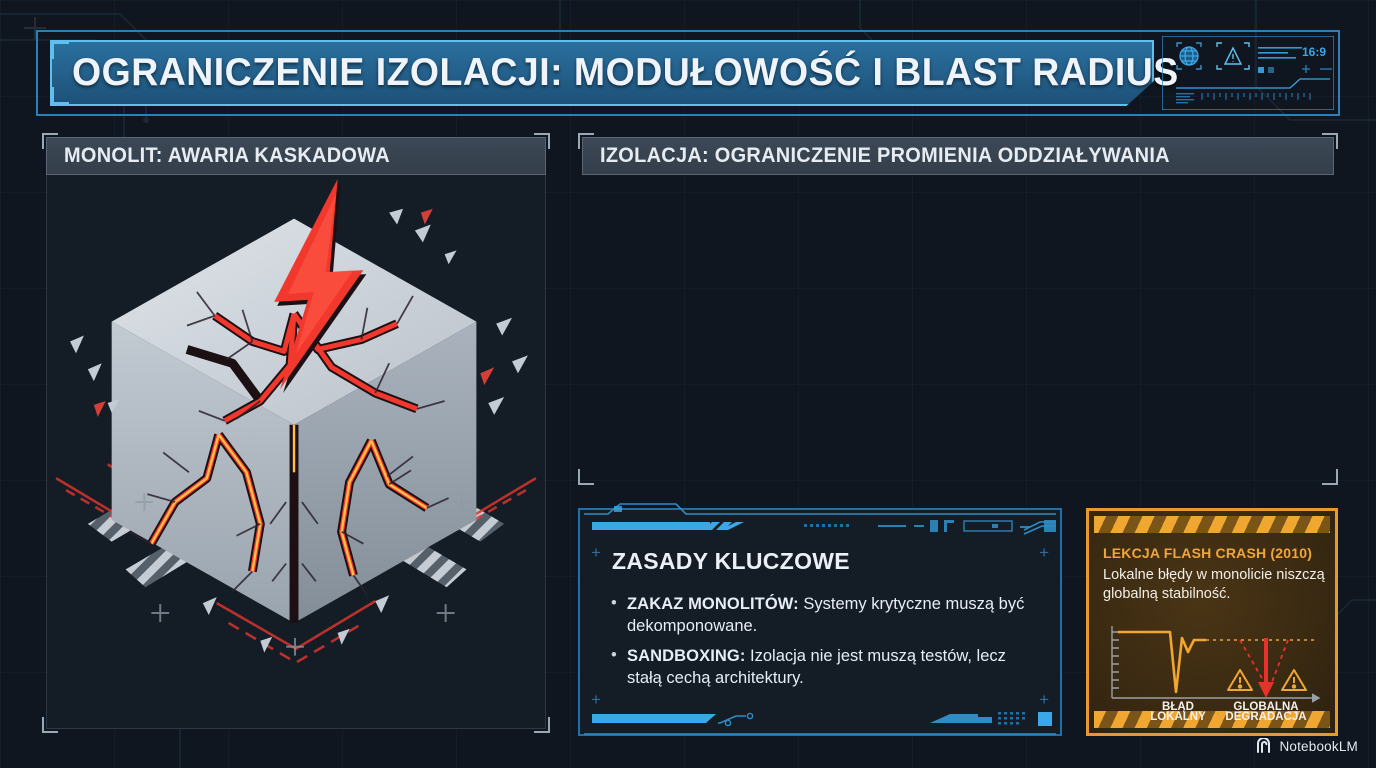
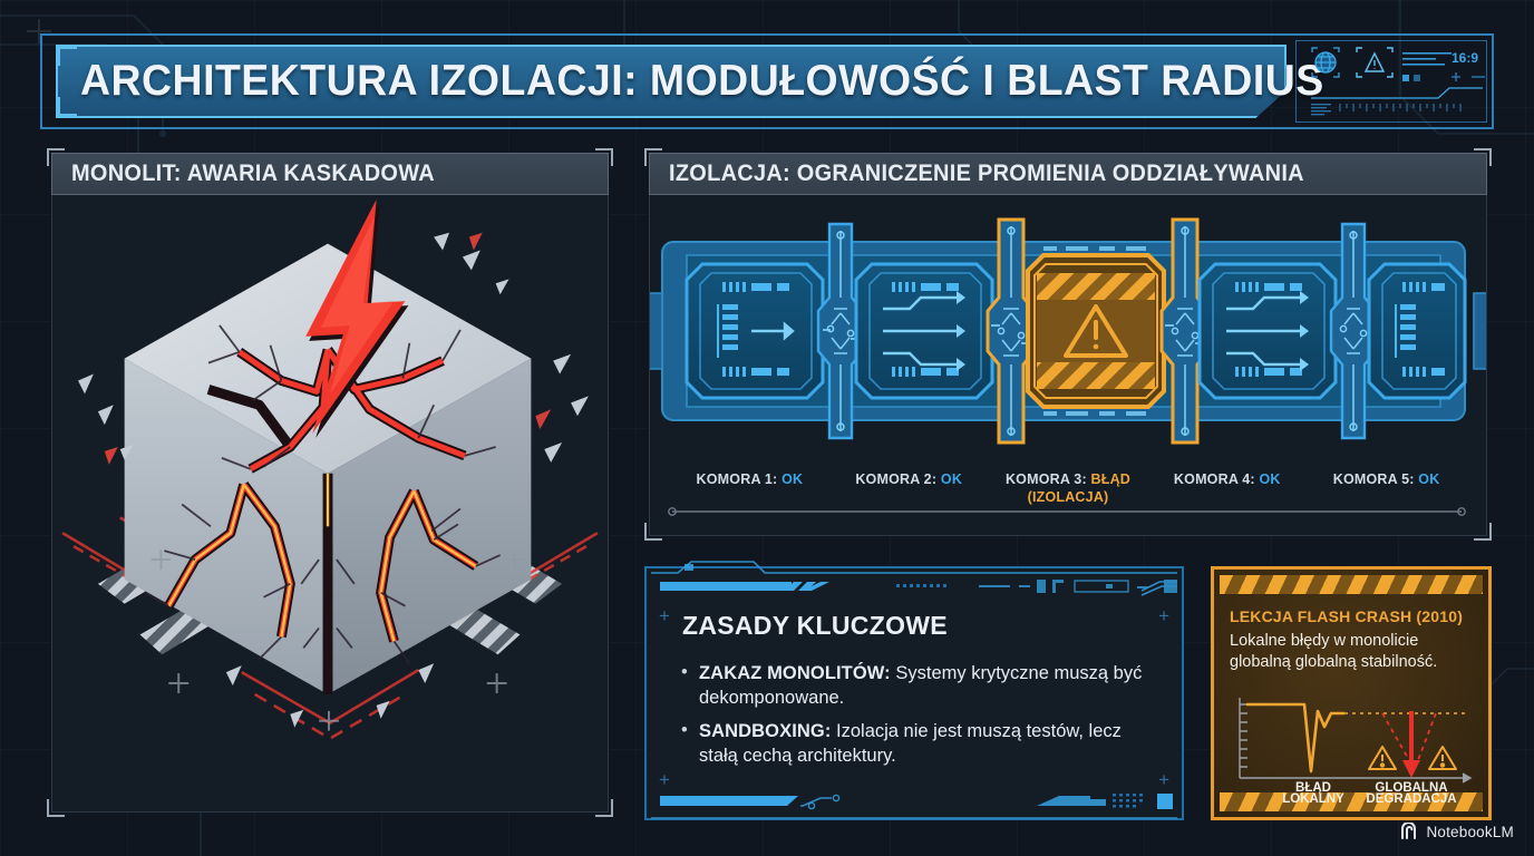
- OGRANICZENIE IZOLACJI: MODUŁOWOŚĆ I BLAST RADIUS
+ ARCHITEKTURA IZOLACJI: MODUŁOWOŚĆ I BLAST RADIUS
  16:9
  MONOLIT: AWARIA KASKADOWA
  IZOLACJA: OGRANICZENIE PROMIENIA ODDZIAŁYWANIA
+ KOMORA 1: OK
+ KOMORA 2: OK
+ KOMORA 3: BŁĄD
+ (IZOLACJA)
+ KOMORA 4: OK
+ KOMORA 5: OK
  +
  +
  +
  +
  ZASADY KLUCZOWE
  •
  ZAKAZ MONOLITÓW: Systemy krytyczne muszą być dekomponowane.
  •
  SANDBOXING: Izolacja nie jest muszą testów, lecz stałą cechą architektury.
  LEKCJA FLASH CRASH (2010)
- Lokalne błędy w monolicie niszczą globalną stabilność.
+ Lokalne błędy w monolicie globalną globalną stabilność.
  BŁĄD
  LOKALNY
  GLOBALNA
  DEGRADACJA
  NotebookLM
